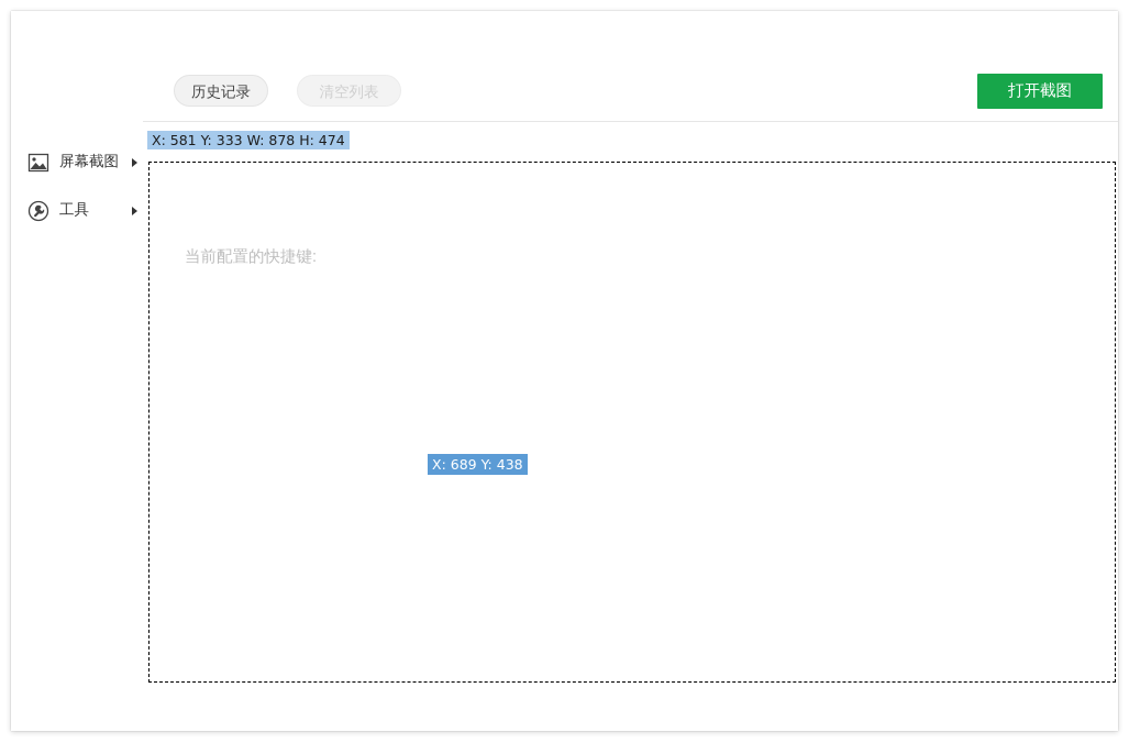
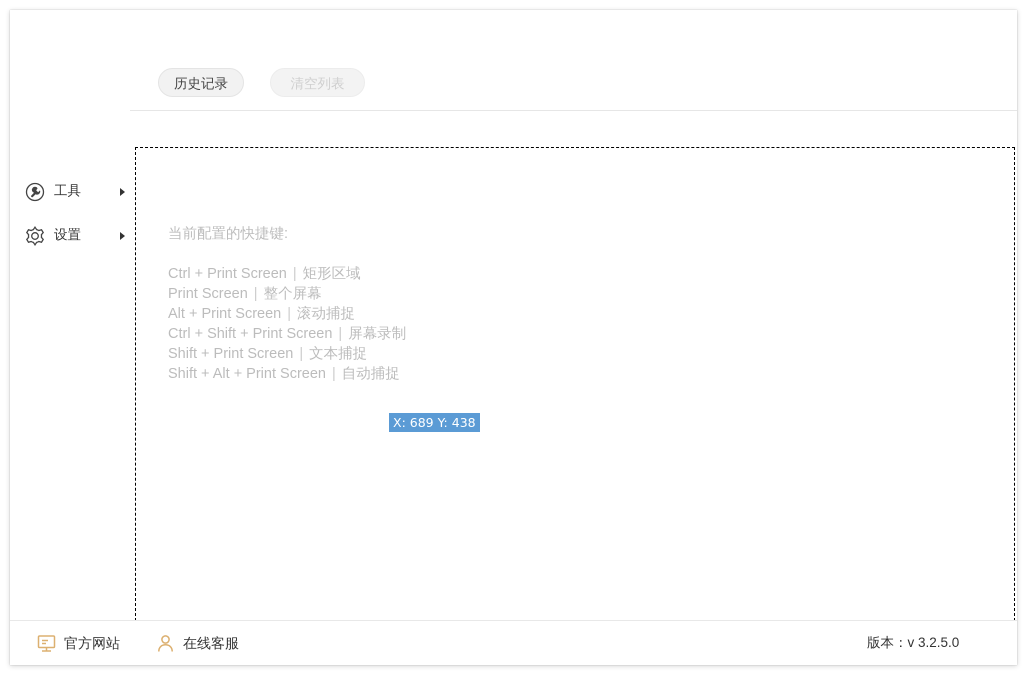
- 屏幕截图
  工具
+ 设置
  历史记录
  清空列表
- 打开截图
- X: 581 Y: 333 W: 878 H: 474
  当前配置的快捷键:
+ Ctrl + Print Screen | 矩形区域
+ Print Screen | 整个屏幕
+ Alt + Print Screen | 滚动捕捉
+ Ctrl + Shift + Print Screen | 屏幕录制
+ Shift + Print Screen | 文本捕捉
+ Shift + Alt + Print Screen | 自动捕捉
  X: 689 Y: 438
+ 官方网站
+ 在线客服
+ 版本：v 3.2.5.0
